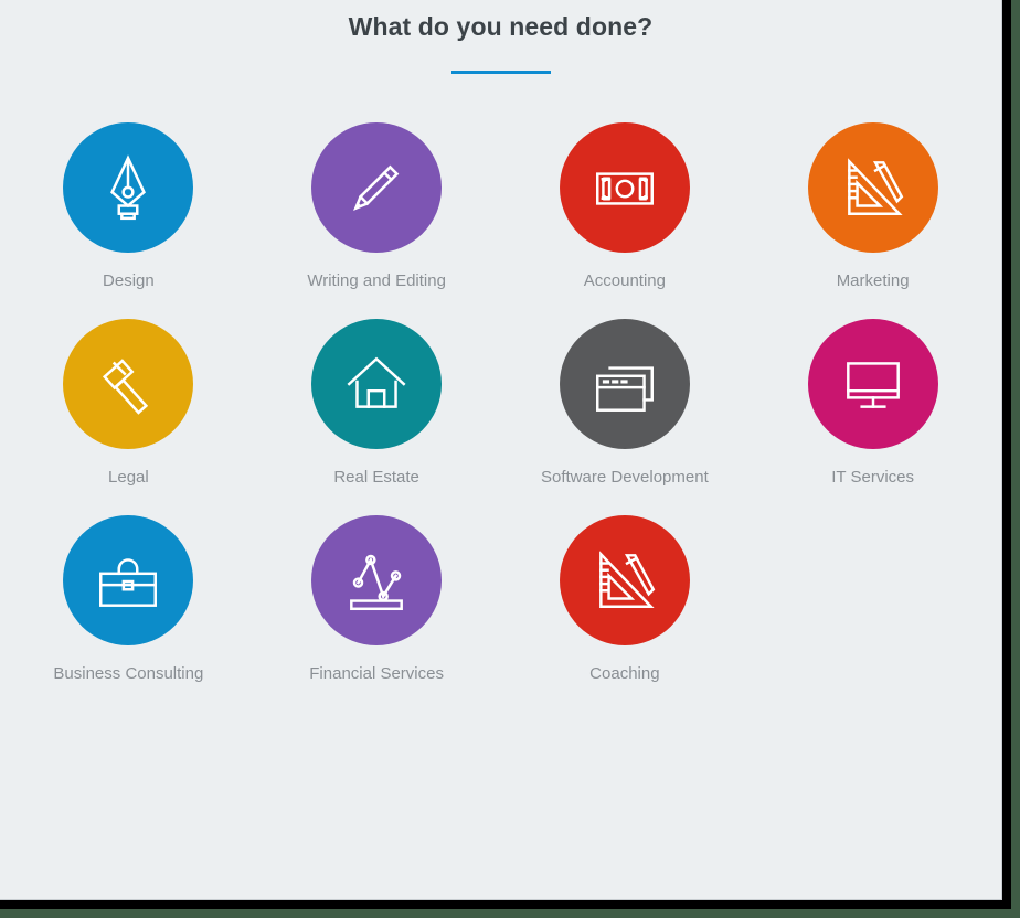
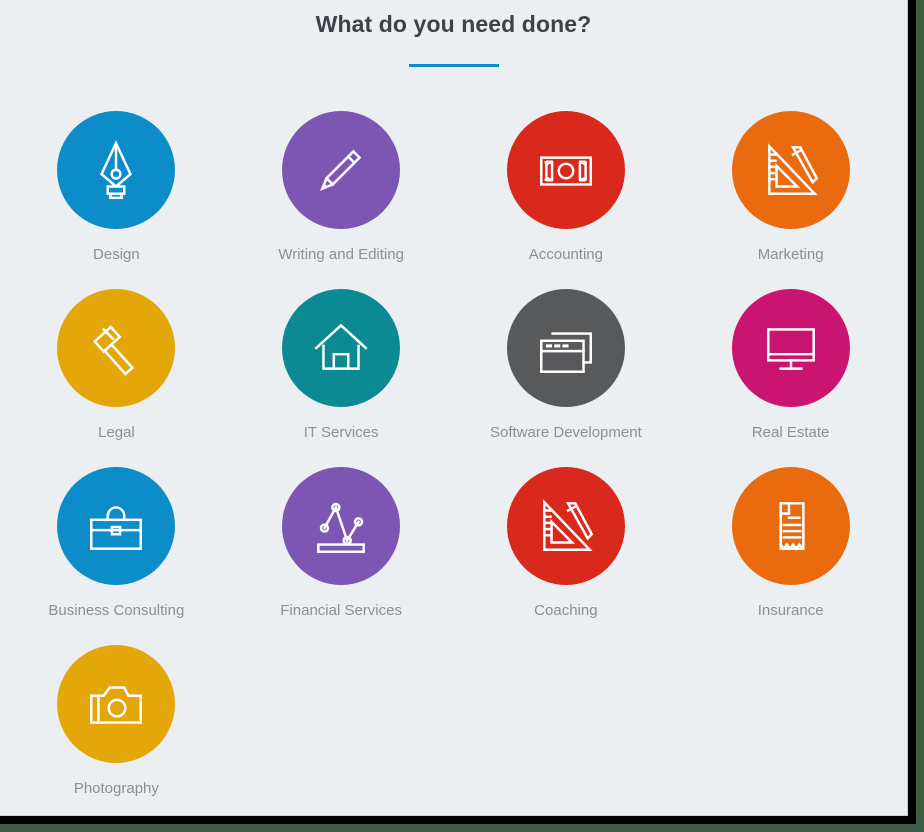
  What do you need done?
  Design
  Writing and Editing
  Accounting
  Marketing
  Legal
- Real Estate
+ IT Services
  Software Development
- IT Services
+ Real Estate
  Business Consulting
  Financial Services
  Coaching
+ Insurance
+ Photography
